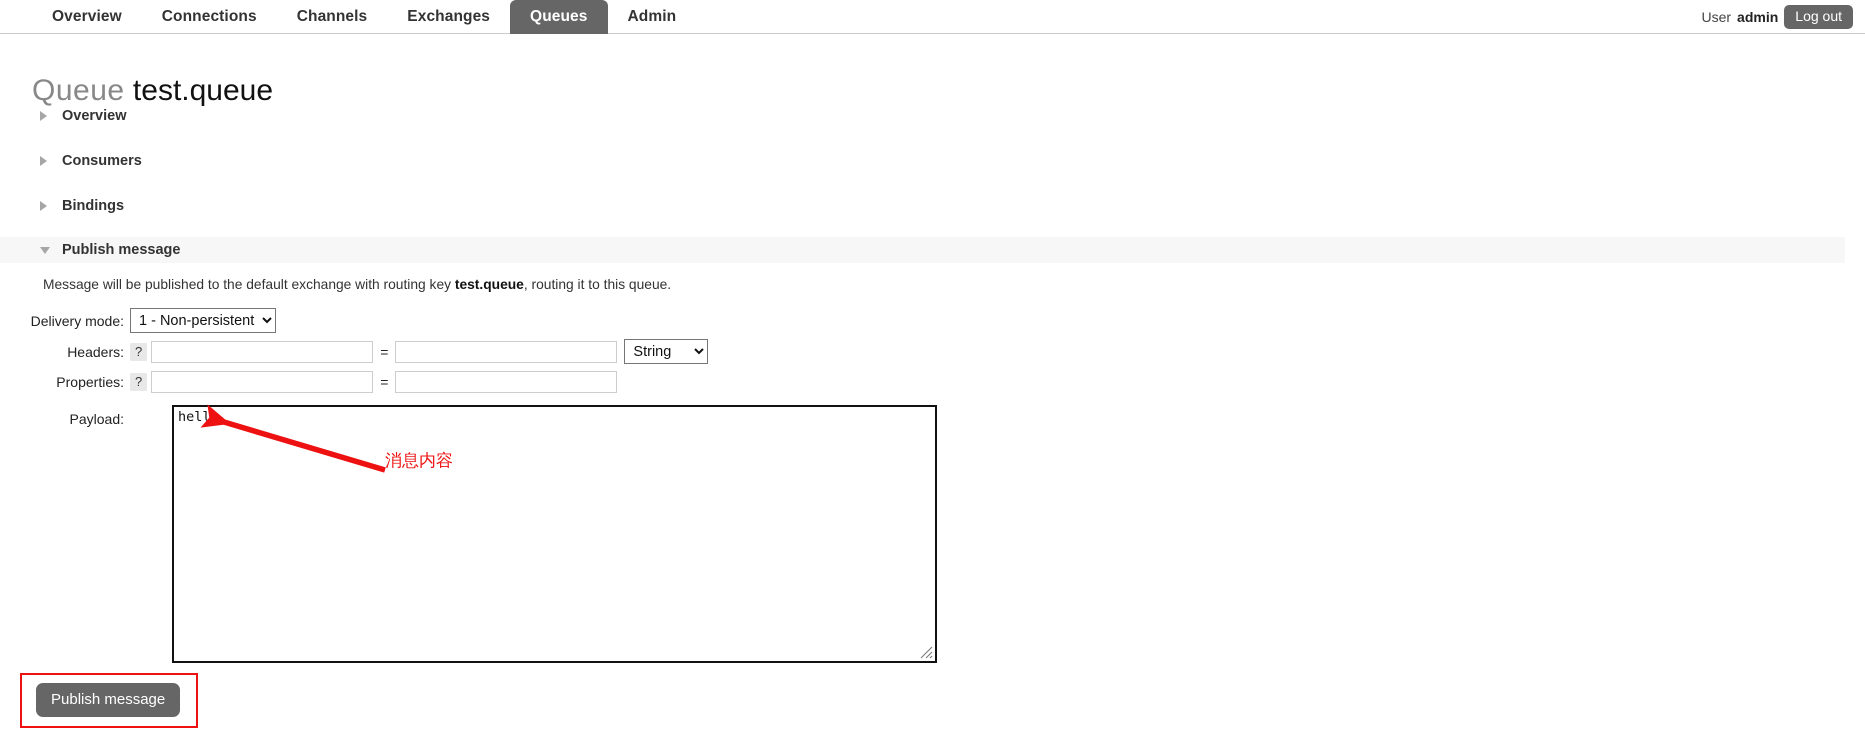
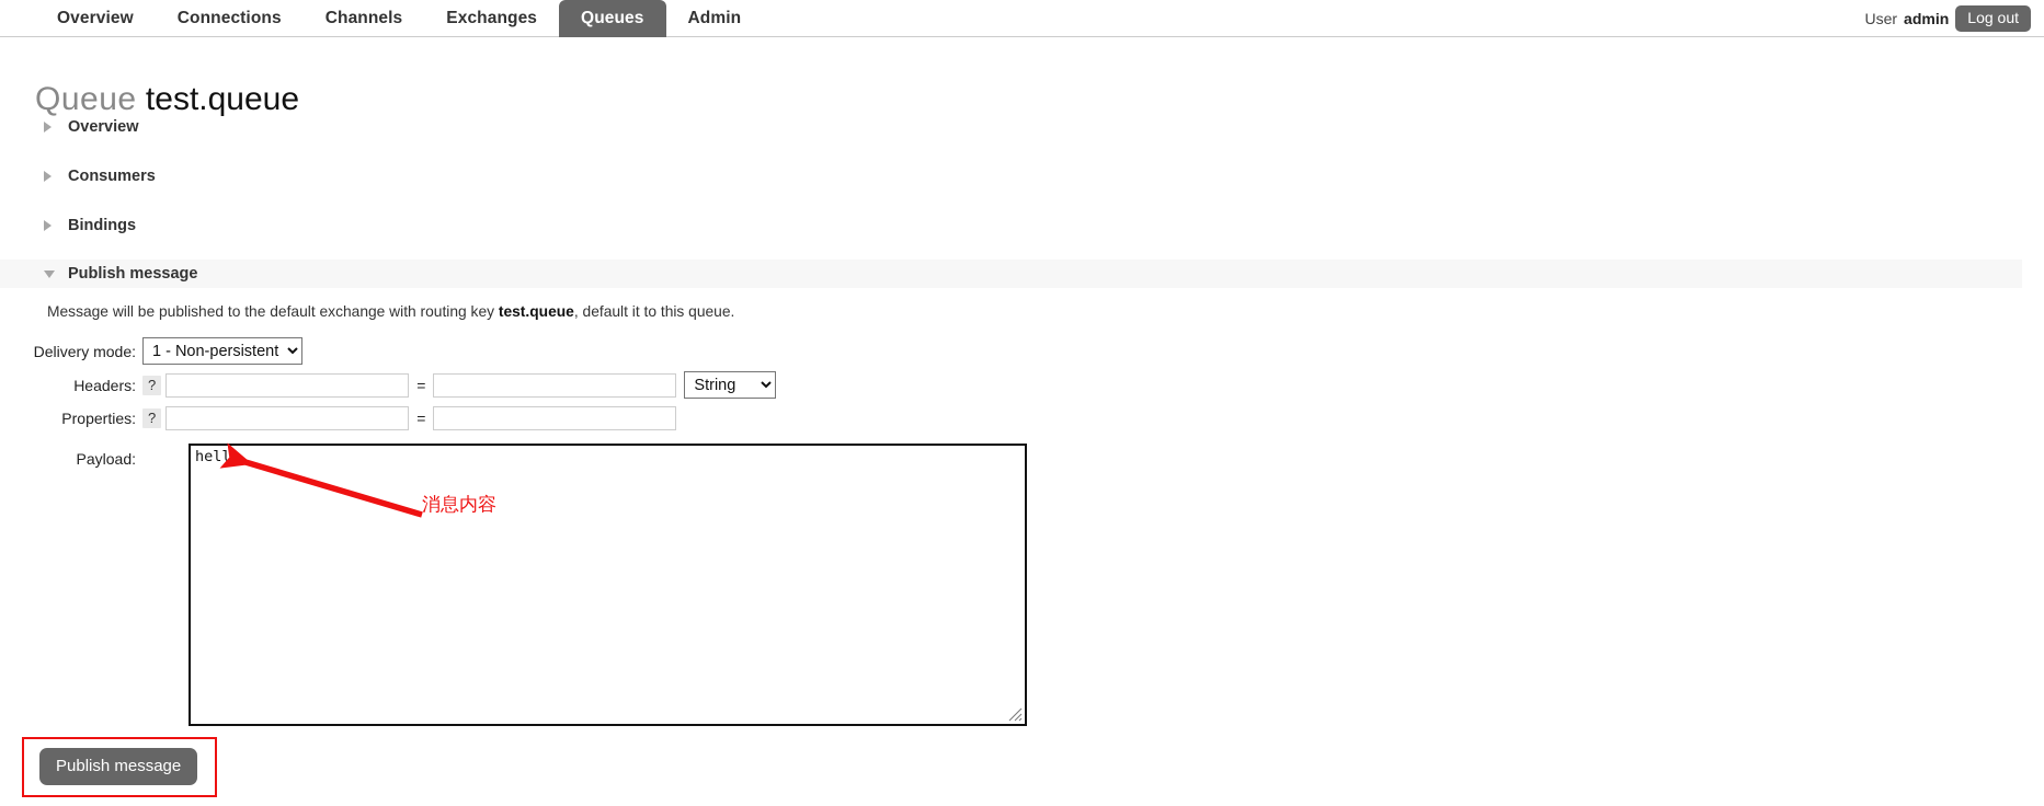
  Overview
  Connections
  Channels
  Exchanges
  Queues
  Admin
  User
  admin
  Log out
  Queue test.queue
  Overview
  Consumers
  Bindings
  Publish message
- Message will be published to the default exchange with routing key test.queue, routing it to this queue.
+ Message will be published to the default exchange with routing key test.queue, default it to this queue.
  Delivery mode:
  1 - Non-persistent
  Headers:
  ?
  =
  String
  Properties:
  ?
  =
  Payload:
  hello
  消息内容
  Publish message
